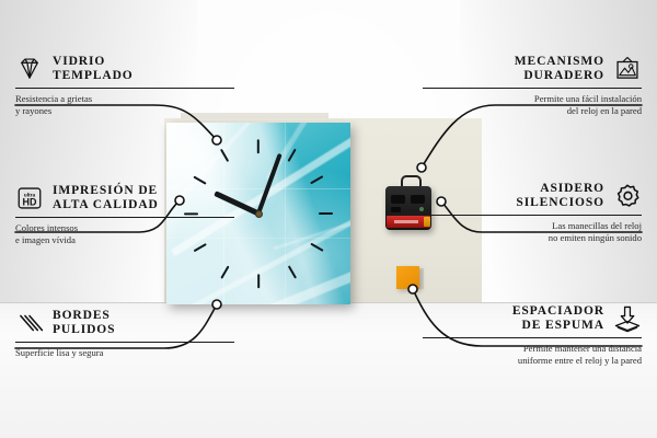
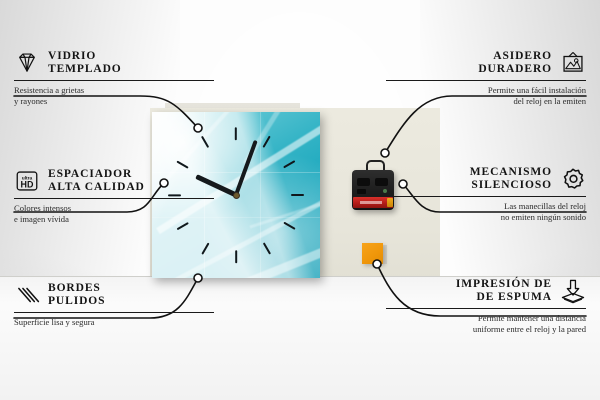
  VIDRIO
  TEMPLADO
  Resistencia a grietas
  y rayones
  HD
- IMPRESIÓN DE
+ ESPACIADOR
  ALTA CALIDAD
  Colores intensos
  e imagen vívida
  BORDES
  PULIDOS
  Superficie lisa y segura
- MECANISMO
+ ASIDERO
  DURADERO
  Permite una fácil instalación
- del reloj en la pared
+ del reloj en la emiten
- ASIDERO
+ MECANISMO
  SILENCIOSO
  Las manecillas del reloj
  no emiten ningún sonido
- ESPACIADOR
+ IMPRESIÓN DE
  DE ESPUMA
  Permite mantener una distancia
  uniforme entre el reloj y la pared
